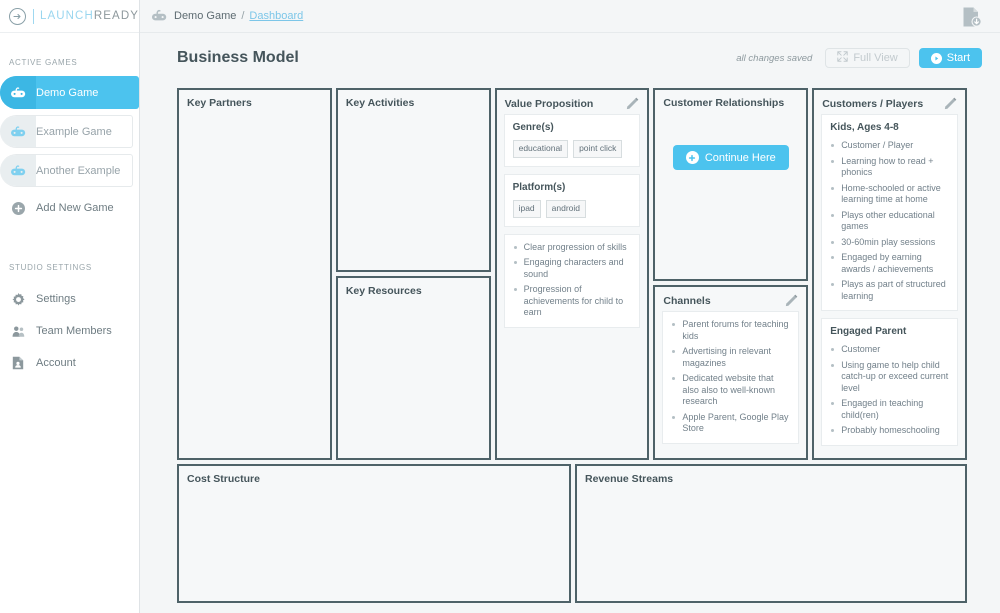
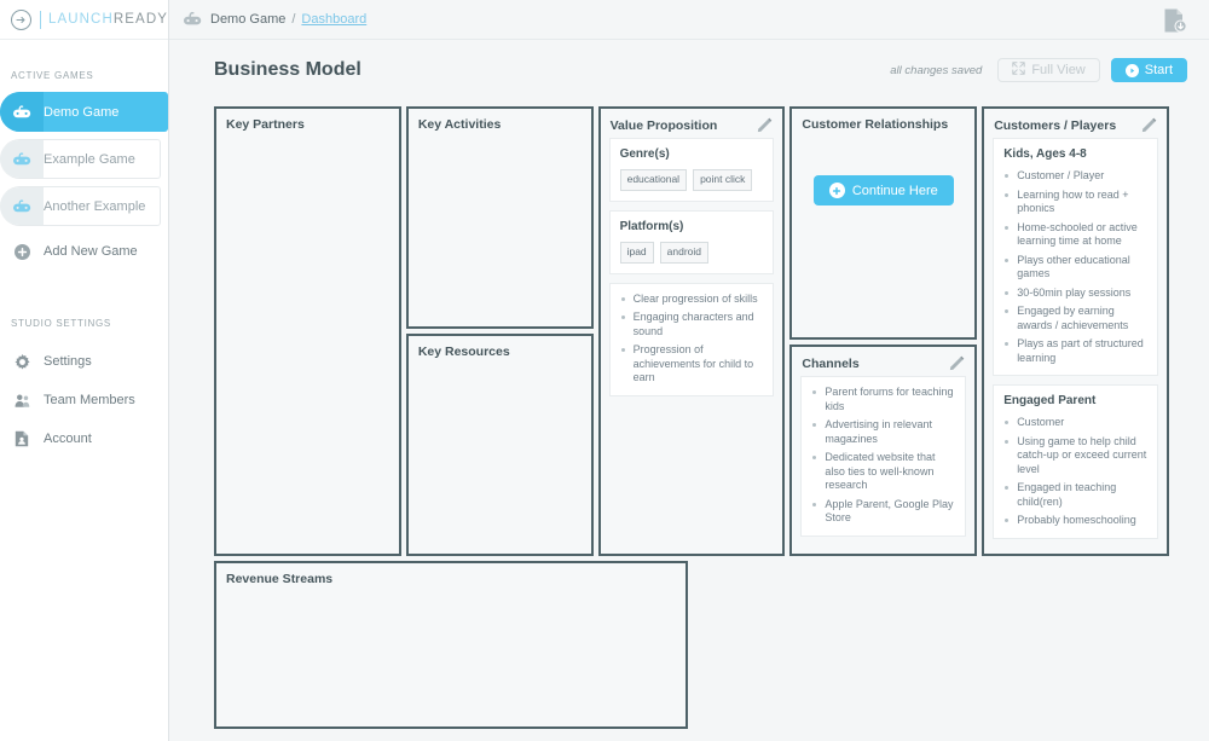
  LAUNCHREADY
  ACTIVE GAMES
  Demo Game
  Example Game
  Another Example
  Add New Game
  STUDIO SETTINGS
  Settings
  Team Members
  Account
  Demo Game
  /
  Dashboard
  Business Model
  all changes saved
  Full View
  Start
  Key Partners
  Key Activities
  Key Resources
  Value Proposition
  Genre(s)
  educational
  point click
  Platform(s)
  ipad
  android
  Clear progression of skills
  Engaging characters and sound
  Progression of achievements for child to earn
  Customer Relationships
  Continue Here
  Channels
  Parent forums for teaching kids
  Advertising in relevant magazines
- Dedicated website that also also to well-known research
+ Dedicated website that also ties to well-known research
  Apple Parent, Google Play Store
  Customers / Players
  Kids, Ages 4-8
  Customer / Player
  Learning how to read + phonics
  Home-schooled or active learning time at home
  Plays other educational games
  30-60min play sessions
  Engaged by earning awards / achievements
  Plays as part of structured learning
  Engaged Parent
  Customer
  Using game to help child catch-up or exceed current level
  Engaged in teaching child(ren)
  Probably homeschooling
- Cost Structure
  Revenue Streams
